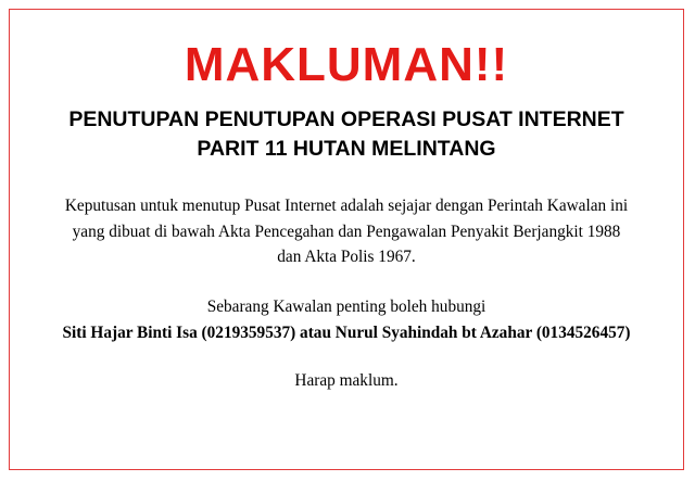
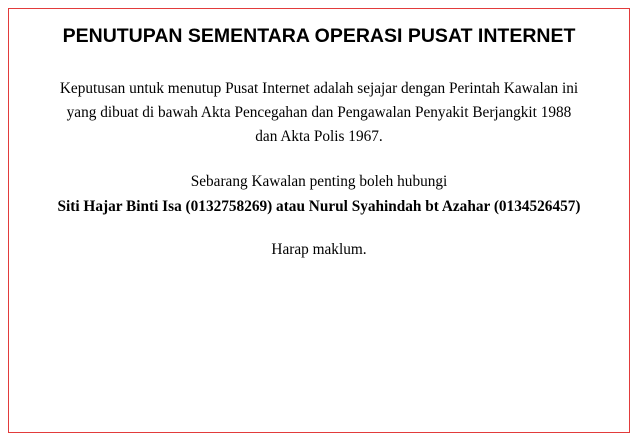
- MAKLUMAN!!
- PENUTUPAN PENUTUPAN OPERASI PUSAT INTERNET
+ PENUTUPAN SEMENTARA OPERASI PUSAT INTERNET
- PARIT 11 HUTAN MELINTANG
  Keputusan untuk menutup Pusat Internet adalah sejajar dengan Perintah Kawalan ini yang dibuat di bawah Akta Pencegahan dan Pengawalan Penyakit Berjangkit 1988 dan Akta Polis 1967.
  Sebarang Kawalan penting boleh hubungi
- Siti Hajar Binti Isa (0219359537) atau Nurul Syahindah bt Azahar (0134526457)
+ Siti Hajar Binti Isa (0132758269) atau Nurul Syahindah bt Azahar (0134526457)
  Harap maklum.
